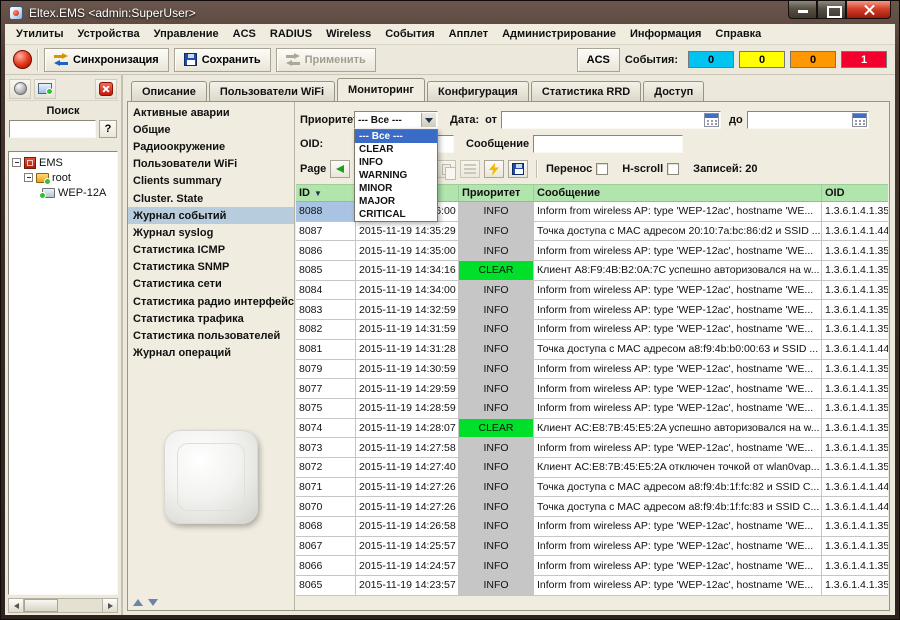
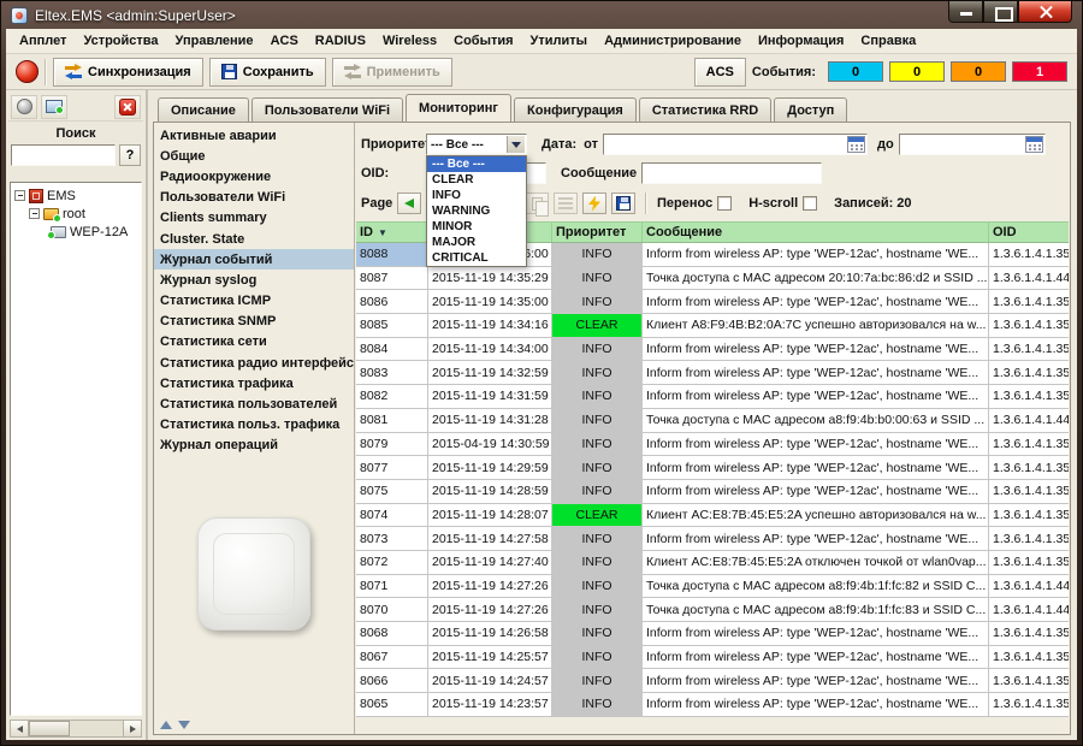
  Eltex.EMS <admin:SuperUser>
- Утилиты
+ Апплет
  Устройства
  Управление
  ACS
  RADIUS
  Wireless
  События
- Апплет
+ Утилиты
  Администрирование
  Информация
  Справка
  Синхронизация
  Сохранить
  Применить
  ACS
  События:
  0
  0
  0
  1
  Поиск
  ?
  EMS
  root
  WEP-12A
  Описание
  Пользователи WiFi
  Мониторинг
  Конфигурация
  Статистика RRD
  Доступ
  Активные аварии
  Общие
  Радиоокружение
  Пользователи WiFi
  Clients summary
  Cluster. State
  Журнал событий
  Журнал syslog
  Статистика ICMP
  Статистика SNMP
  Статистика сети
  Статистика радио интерфейс
  Статистика трафика
  Статистика пользователей
+ Статистика польз. трафика
  Журнал операций
  Приорите
  --- Все ---
  Дата:
  от
  до
  OID:
  Сообщение
  Page
  Перенос
  H-scroll
  Записей: 20
  ID
  ▼
  Приоритет
  Сообщение
  OID
  8088
  INFO
  Inform from wireless AP: type 'WEP-12ac', hostname 'WE...
  1.3.6.1.4.1.35
  8087
  2015-11-19 14:35:29
  INFO
  Точка доступа с MAC адресом 20:10:7a:bc:86:d2 и SSID ...
  1.3.6.1.4.1.44
  8086
  2015-11-19 14:35:00
  INFO
  Inform from wireless AP: type 'WEP-12ac', hostname 'WE...
  1.3.6.1.4.1.35
  8085
  2015-11-19 14:34:16
  CLEAR
  Клиент A8:F9:4B:B2:0A:7C успешно авторизовался на w...
  1.3.6.1.4.1.35
  8084
  2015-11-19 14:34:00
  INFO
  Inform from wireless AP: type 'WEP-12ac', hostname 'WE...
  1.3.6.1.4.1.35
  8083
  2015-11-19 14:32:59
  INFO
  Inform from wireless AP: type 'WEP-12ac', hostname 'WE...
  1.3.6.1.4.1.35
  8082
  2015-11-19 14:31:59
  INFO
  Inform from wireless AP: type 'WEP-12ac', hostname 'WE...
  1.3.6.1.4.1.35
  8081
  2015-11-19 14:31:28
  INFO
  Точка доступа с MAC адресом a8:f9:4b:b0:00:63 и SSID ...
  1.3.6.1.4.1.44
  8079
- 2015-11-19 14:30:59
+ 2015-04-19 14:30:59
  INFO
  Inform from wireless AP: type 'WEP-12ac', hostname 'WE...
  1.3.6.1.4.1.35
  8077
  2015-11-19 14:29:59
  INFO
  Inform from wireless AP: type 'WEP-12ac', hostname 'WE...
  1.3.6.1.4.1.35
  8075
  2015-11-19 14:28:59
  INFO
  Inform from wireless AP: type 'WEP-12ac', hostname 'WE...
  1.3.6.1.4.1.35
  8074
  2015-11-19 14:28:07
  CLEAR
  Клиент AC:E8:7B:45:E5:2A успешно авторизовался на w...
  1.3.6.1.4.1.35
  8073
  2015-11-19 14:27:58
  INFO
  Inform from wireless AP: type 'WEP-12ac', hostname 'WE...
  1.3.6.1.4.1.35
  8072
  2015-11-19 14:27:40
  INFO
  Клиент AC:E8:7B:45:E5:2A отключен точкой от wlan0vap...
  1.3.6.1.4.1.35
  8071
  2015-11-19 14:27:26
  INFO
  Точка доступа с MAC адресом a8:f9:4b:1f:fc:82 и SSID C...
  1.3.6.1.4.1.44
  8070
  2015-11-19 14:27:26
  INFO
  Точка доступа с MAC адресом a8:f9:4b:1f:fc:83 и SSID C...
  1.3.6.1.4.1.44
  8068
  2015-11-19 14:26:58
  INFO
  Inform from wireless AP: type 'WEP-12ac', hostname 'WE...
  1.3.6.1.4.1.35
  8067
  2015-11-19 14:25:57
  INFO
  Inform from wireless AP: type 'WEP-12ac', hostname 'WE...
  1.3.6.1.4.1.35
  8066
  2015-11-19 14:24:57
  INFO
  Inform from wireless AP: type 'WEP-12ac', hostname 'WE...
  1.3.6.1.4.1.35
  8065
  2015-11-19 14:23:57
  INFO
  Inform from wireless AP: type 'WEP-12ac', hostname 'WE...
  1.3.6.1.4.1.35
  --- Все ---
  CLEAR
  INFO
  WARNING
  MINOR
  MAJOR
  CRITICAL
